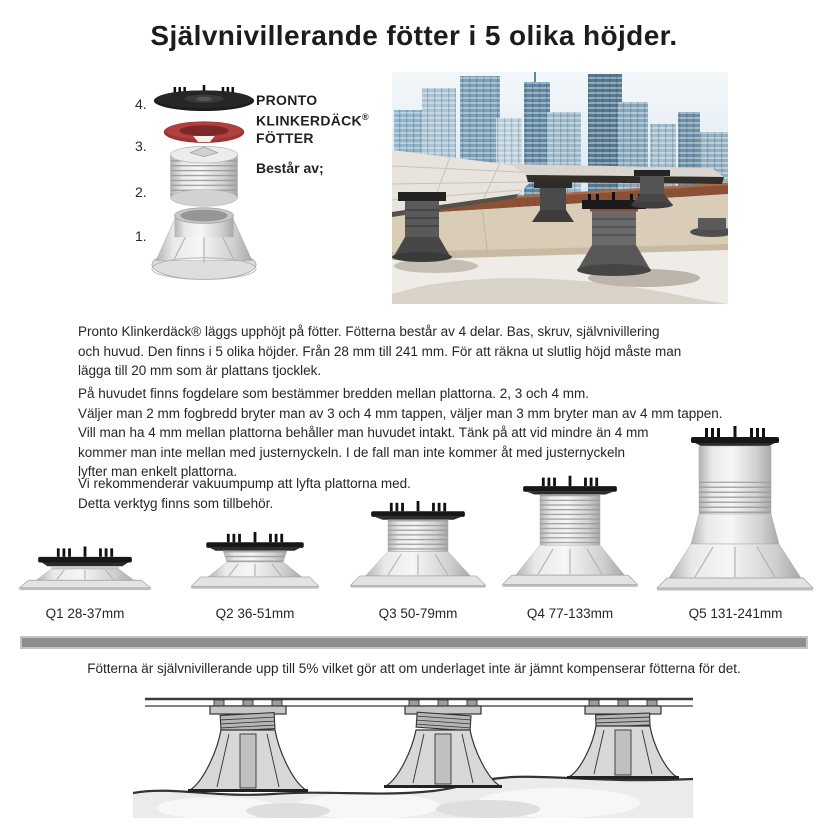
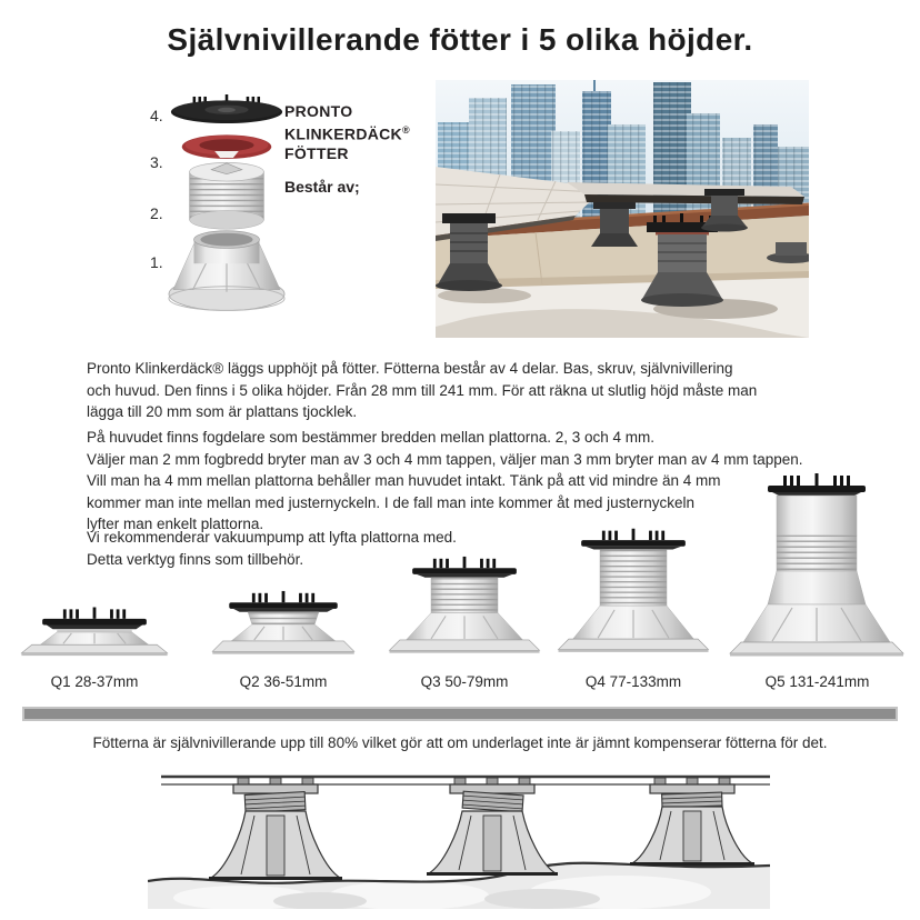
  Självnivillerande fötter i 5 olika höjder.
  4.
  3.
  2.
  1.
  PRONTO
  KLINKERDÄCK®
  FÖTTER
  Består av;
  Pronto Klinkerdäck® läggs upphöjt på fötter. Fötterna består av 4 delar. Bas, skruv, självnivillering
  och huvud. Den finns i 5 olika höjder. Från 28 mm till 241 mm. För att räkna ut slutlig höjd måste man
  lägga till 20 mm som är plattans tjocklek.
  På huvudet finns fogdelare som bestämmer bredden mellan plattorna. 2, 3 och 4 mm.
  Väljer man 2 mm fogbredd bryter man av 3 och 4 mm tappen, väljer man 3 mm bryter man av 4 mm tappen.
  Vill man ha 4 mm mellan plattorna behåller man huvudet intakt. Tänk på att vid mindre än 4 mm
  kommer man inte mellan med justernyckeln. I de fall man inte kommer åt med justernyckeln
  lyfter man enkelt plattorna.
  Vi rekommenderar vakuumpump att lyfta plattorna med.
  Detta verktyg finns som tillbehör.
  Q1 28-37mm
  Q2 36-51mm
  Q3 50-79mm
  Q4 77-133mm
  Q5 131-241mm
- Fötterna är självnivillerande upp till 5% vilket gör att om underlaget inte är jämnt kompenserar fötterna för det.
+ Fötterna är självnivillerande upp till 80% vilket gör att om underlaget inte är jämnt kompenserar fötterna för det.
